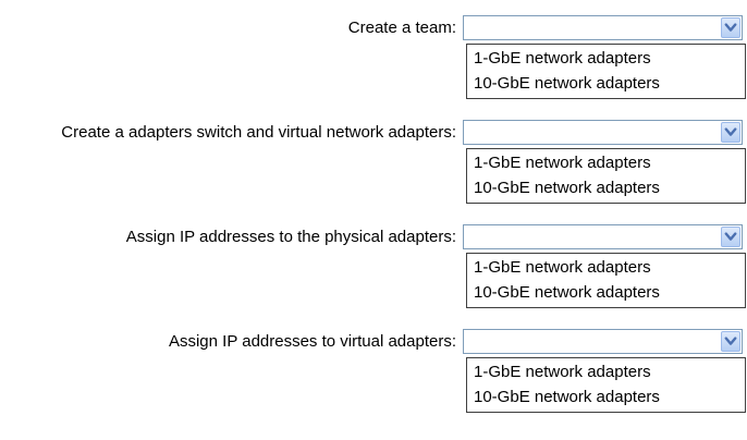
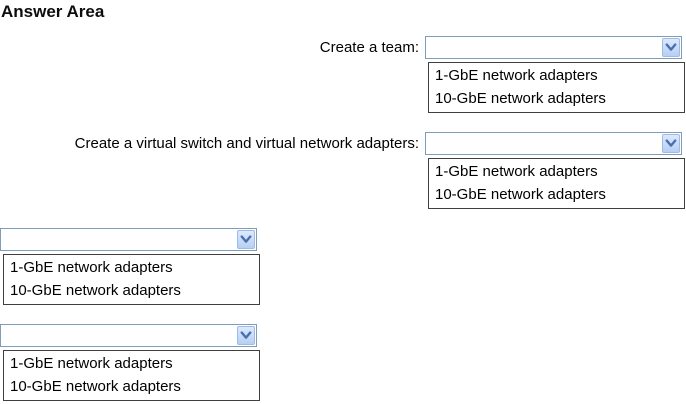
+ Answer Area
  Create a team:
  1-GbE network adapters
  10-GbE network adapters
- Create a adapters switch and virtual network adapters:
+ Create a virtual switch and virtual network adapters:
  1-GbE network adapters
  10-GbE network adapters
- Assign IP addresses to the physical adapters:
  1-GbE network adapters
  10-GbE network adapters
- Assign IP addresses to virtual adapters:
  1-GbE network adapters
  10-GbE network adapters
